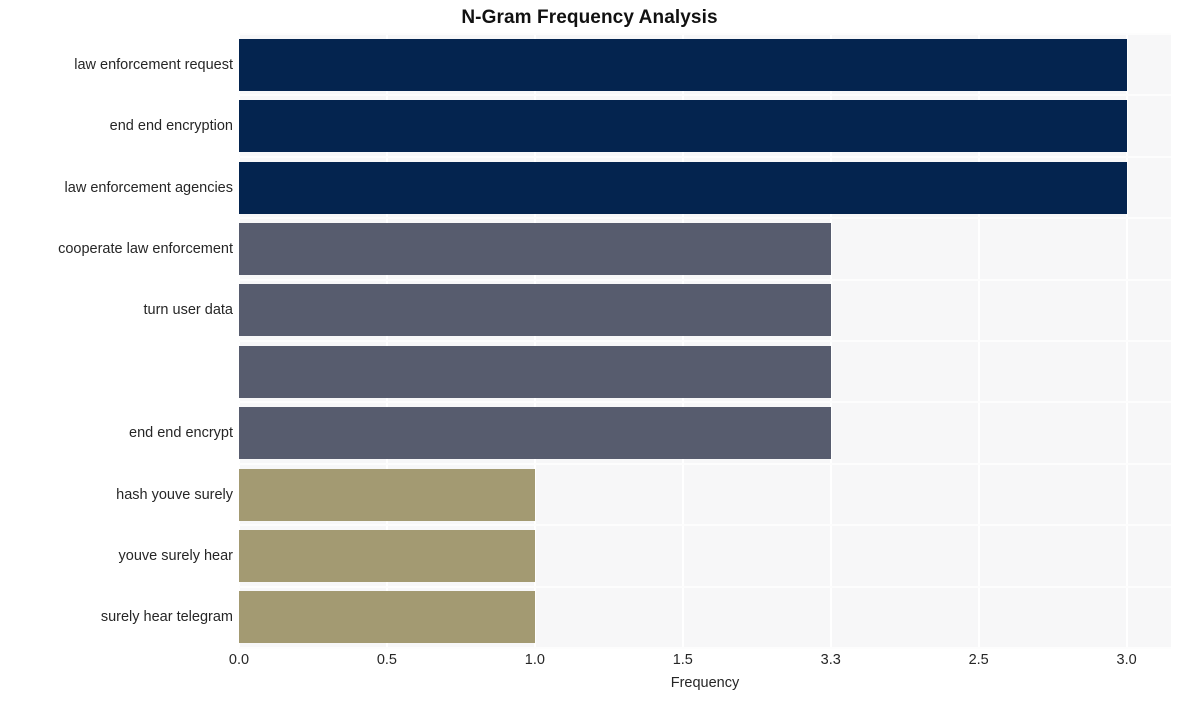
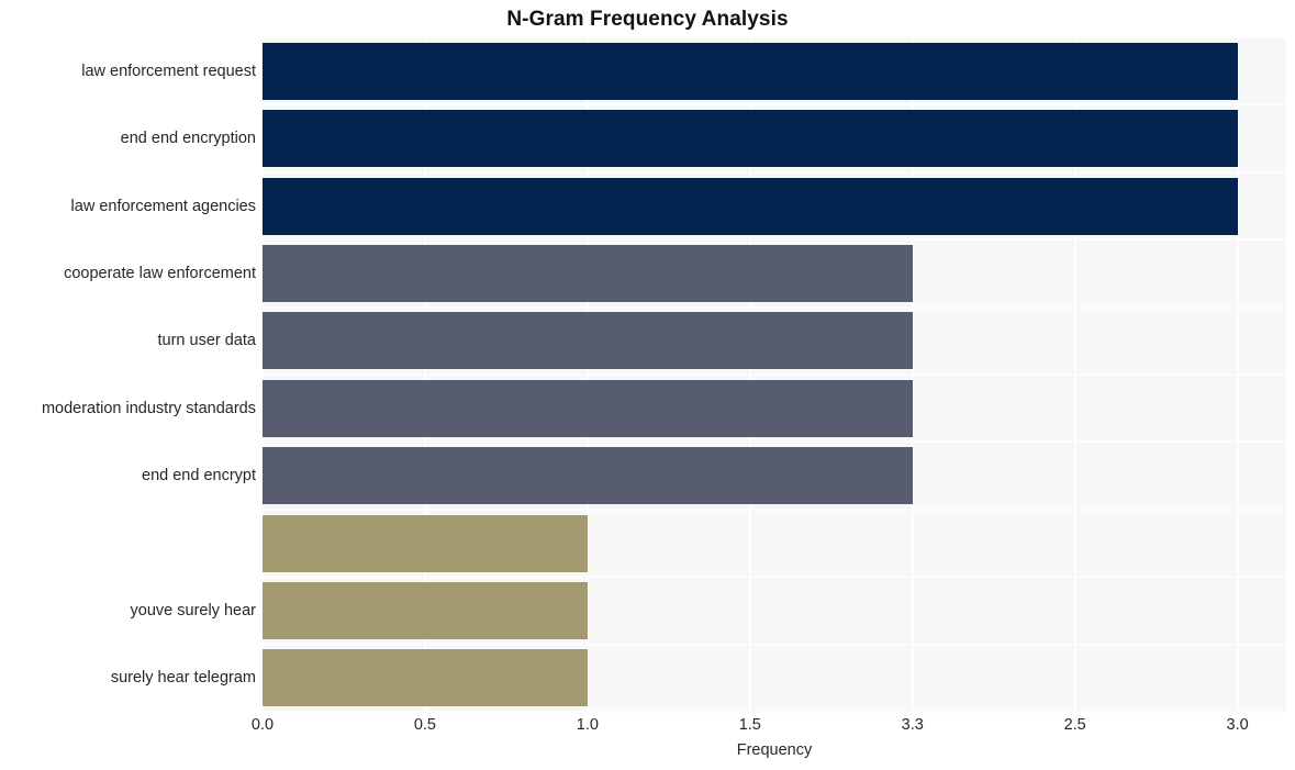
  N-Gram Frequency Analysis
  law enforcement request
  end end encryption
  law enforcement agencies
  cooperate law enforcement
  turn user data
+ moderation industry standards
  end end encrypt
- hash youve surely
  youve surely hear
  surely hear telegram
  0.0
  0.5
  1.0
  1.5
  3.3
  2.5
  3.0
  Frequency
